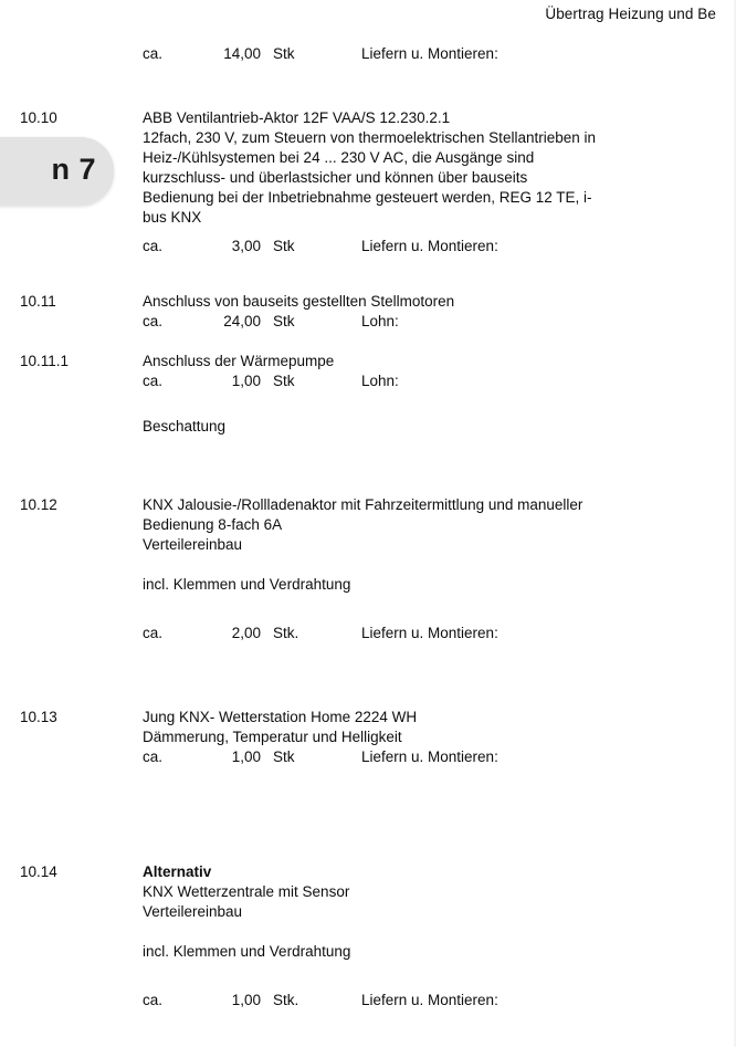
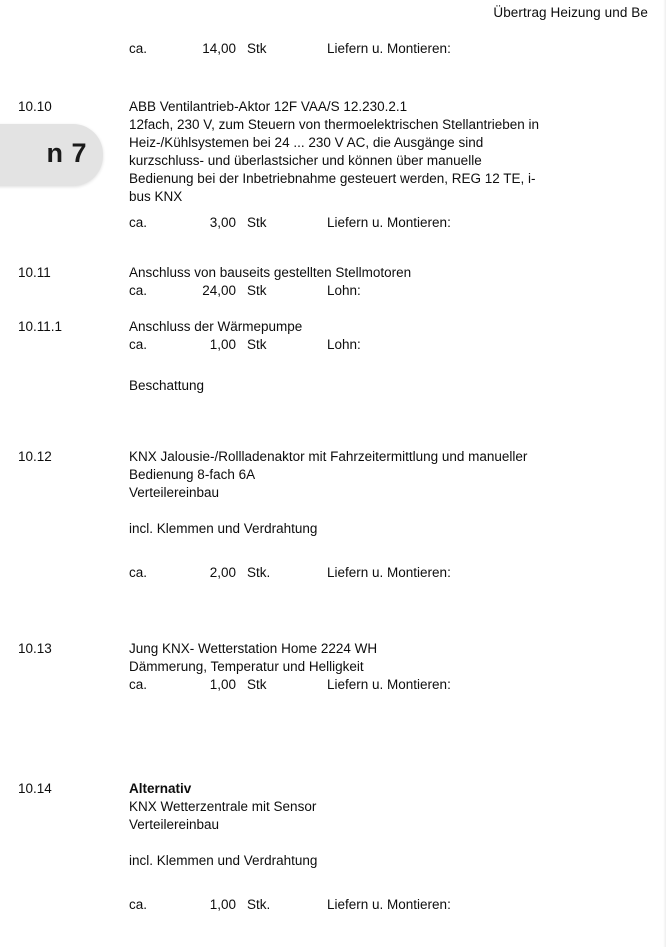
  Übertrag Heizung und Be
  ca.
  14,00
  Stk
  Liefern u. Montieren:
  10.10
  ABB Ventilantrieb-Aktor 12F VAA/S 12.230.2.1
  12fach, 230 V, zum Steuern von thermoelektrischen Stellantrieben in
  Heiz-/Kühlsystemen bei 24 ... 230 V AC, die Ausgänge sind
- kurzschluss- und überlastsicher und können über bauseits
+ kurzschluss- und überlastsicher und können über manuelle
  Bedienung bei der Inbetriebnahme gesteuert werden, REG 12 TE, i-
  bus KNX
  ca.
  3,00
  Stk
  Liefern u. Montieren:
  10.11
  Anschluss von bauseits gestellten Stellmotoren
  ca.
  24,00
  Stk
  Lohn:
  10.11.1
  Anschluss der Wärmepumpe
  ca.
  1,00
  Stk
  Lohn:
  Beschattung
  10.12
  KNX Jalousie-/Rollladenaktor mit Fahrzeitermittlung und manueller
  Bedienung 8-fach 6A
  Verteilereinbau
  incl. Klemmen und Verdrahtung
  ca.
  2,00
  Stk.
  Liefern u. Montieren:
  10.13
  Jung KNX- Wetterstation Home 2224 WH
  Dämmerung, Temperatur und Helligkeit
  ca.
  1,00
  Stk
  Liefern u. Montieren:
  10.14
  Alternativ
  KNX Wetterzentrale mit Sensor
  Verteilereinbau
  incl. Klemmen und Verdrahtung
  ca.
  1,00
  Stk.
  Liefern u. Montieren:
  n 7
